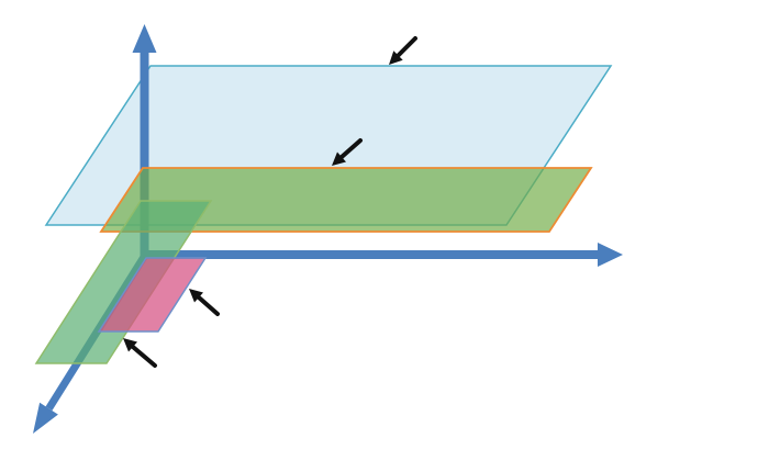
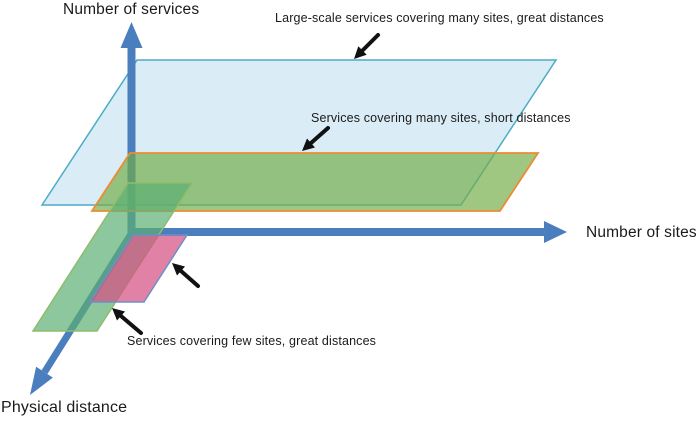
+ Number of services
+ Number of sites
+ Physical distance
+ Large-scale services covering many sites, great distances
+ Services covering many sites, short distances
+ Services covering few sites, great distances
